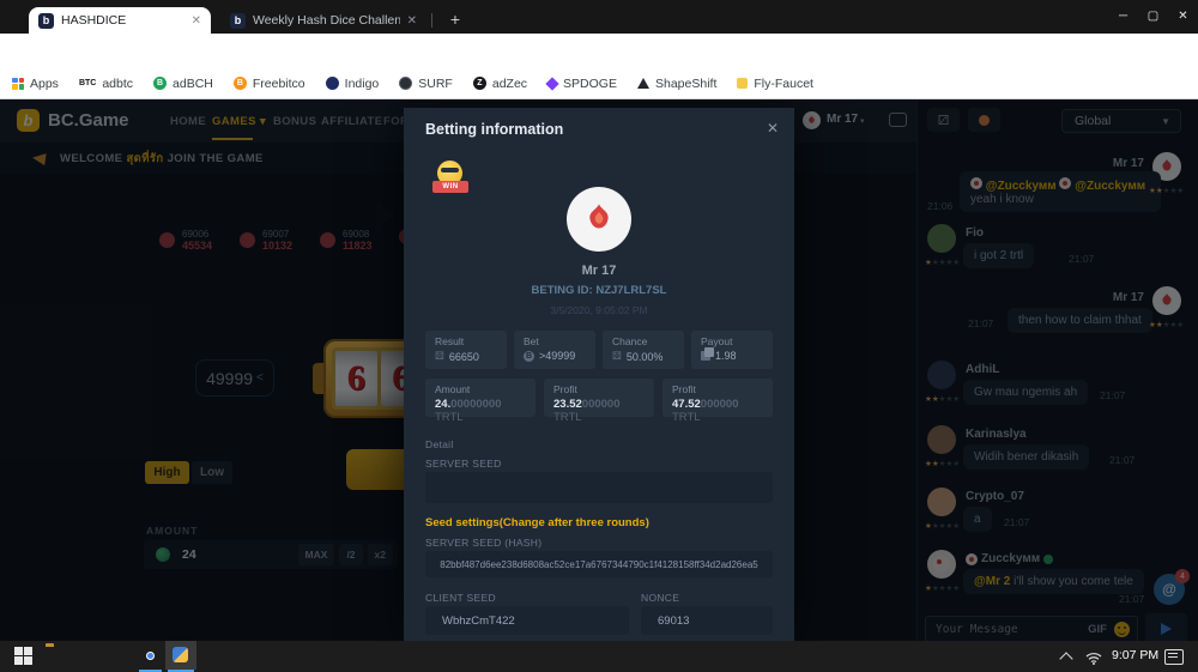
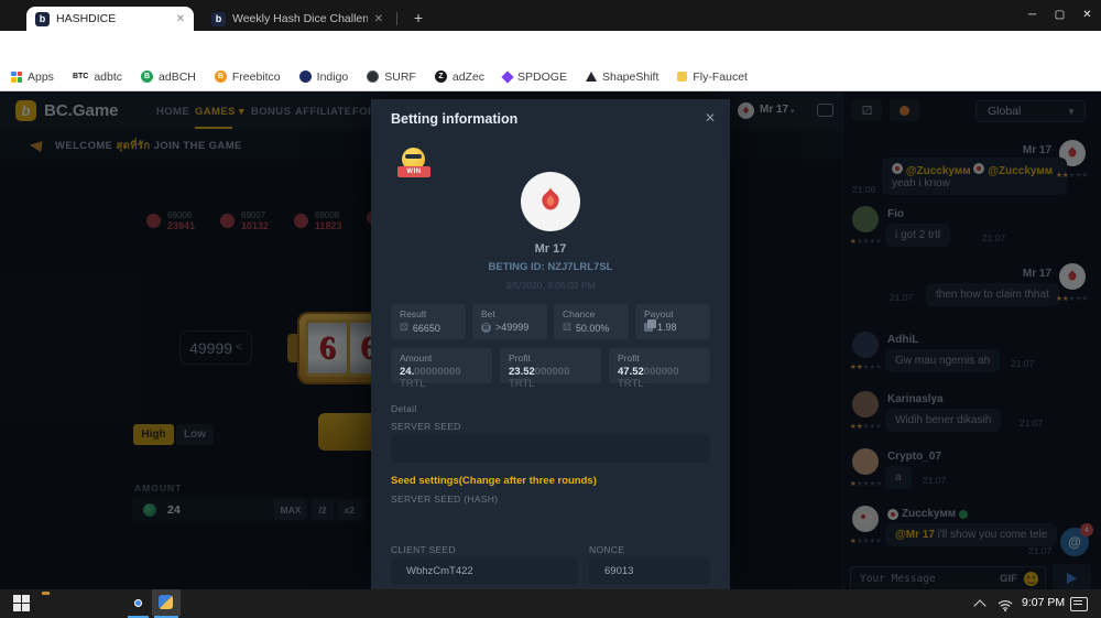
  b
  HASHDICE
  ✕
  b
  Weekly Hash Dice Challen
  ✕
  +
  ─
  ▢
  ✕
  Apps
  adbtc
  adBCH
  Freebitco
  Indigo
  SURF
  adZec
  SPDOGE
  ShapeShift
  Fly-Faucet
  b
  BC.Game
  HOME
  GAMES ▾
  BONUS
  AFFILIATE
  Mr 17
  WELCOME สุดที่รัก JOIN THE GAME
  69006
- 45534
+ 23941
  69007
  10132
  69008
  11823
  49999
  <
  6
  6
  High
  Low
  AMOUNT
  24
  MAX
  /2
  x2
  ⚂
  Global
  ▼
  Mr 17
  @Zucckумм @Zucckумм yeah i know
  21:06
  Fio
  i got 2 trtl
  21:07
  Mr 17
  then how to claim thhat
  21:07
  AdhiL
  Gw mau ngemis ah
  21:07
  Karinaslya
  Widih bener dikasih
  21:07
  Crypto_07
  a
  21:07
  Zucckумм
- @Mr 2 i'll show you come tele
+ @Mr 17 i'll show you come tele
  21:07
  @
  Your Message
  GIF
  Betting information
  ✕
  Mr 17
  BETING ID: NZJ7LRL7SL
  3/5/2020, 9:05:02 PM
  Result
  ⚄
  66650
  Bet
  >49999
  Chance
  ⚄
  50.00%
  Payout
  1.98
  Amount
  24.00000000 TRTL
  Profit
  23.52000000 TRTL
  Profit
  47.52000000 TRTL
  Detail
  SERVER SEED
  Seed settings(Change after three rounds)
  SERVER SEED (HASH)
- 82bbf487d6ee238d6808ac52ce17a6767344790c1f4128158ff34d2ad26ea5
  CLIENT SEED
  NONCE
  WbhzCmT422
  69013
  9:07 PM
